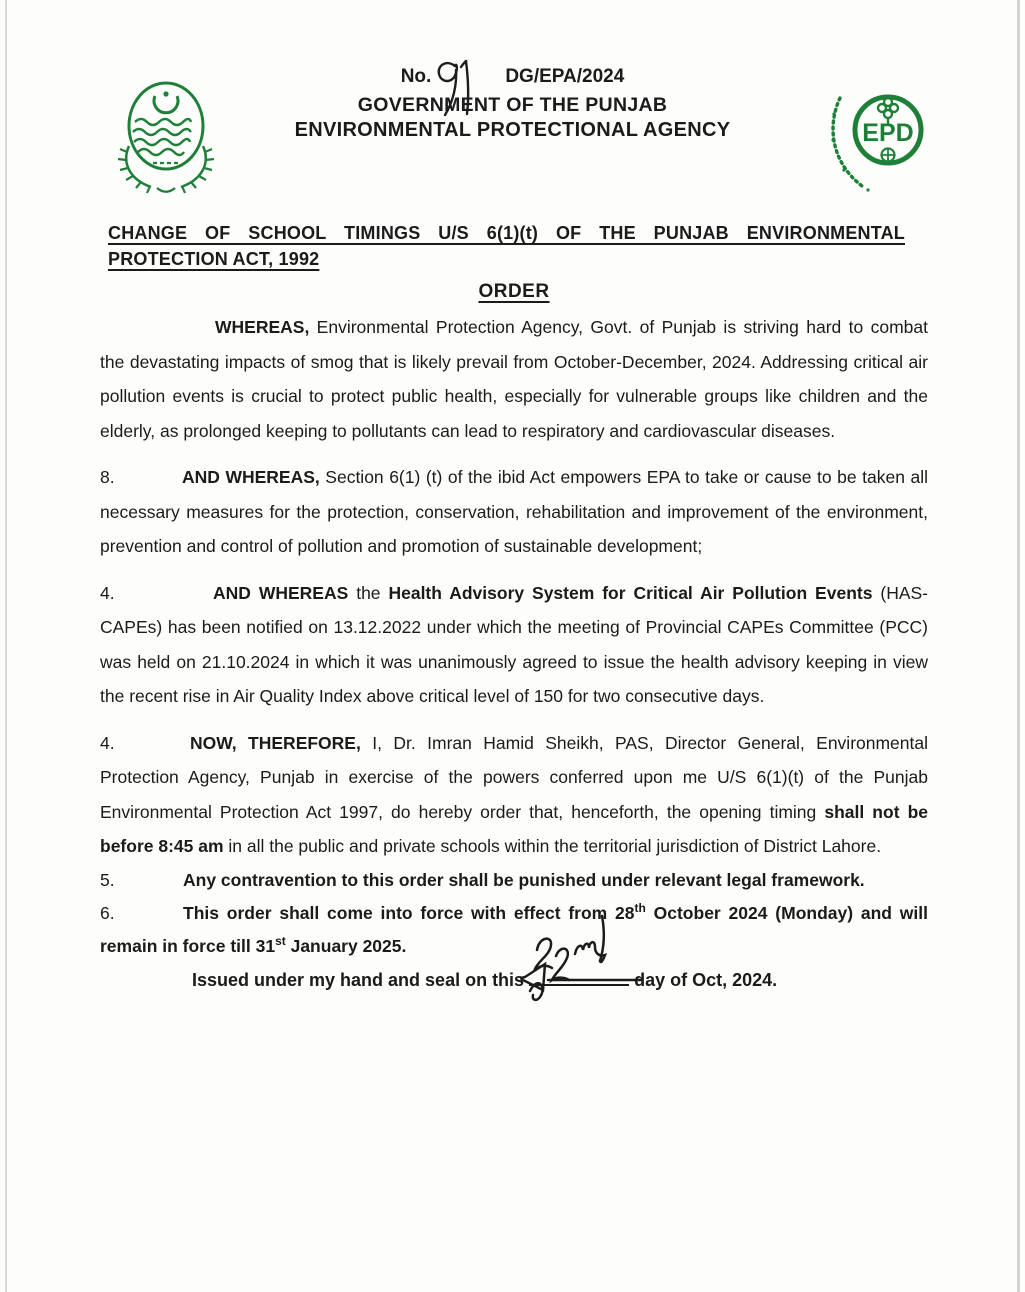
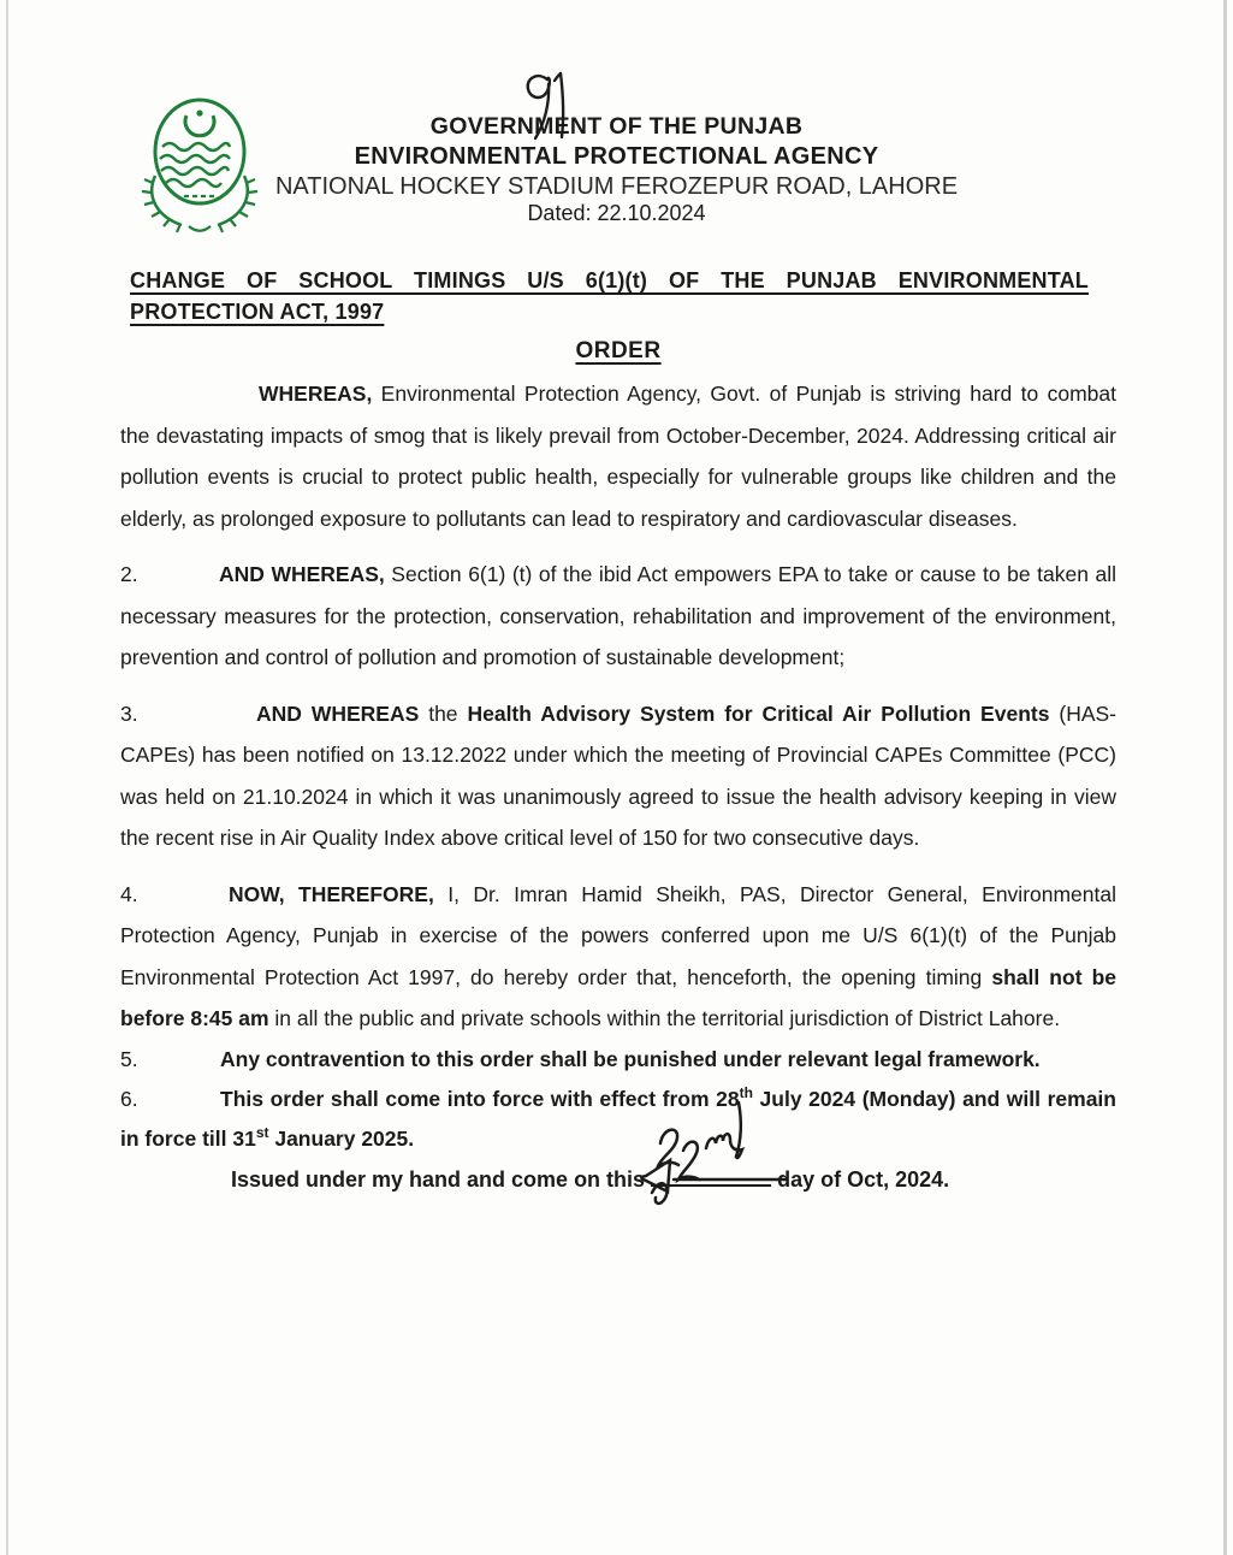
- EPD
- No. DG/EPA/2024
  GOVERNMENT OF THE PUNJAB
  ENVIRONMENTAL PROTECTIONAL AGENCY
+ NATIONAL HOCKEY STADIUM FEROZEPUR ROAD, LAHORE
+ Dated: 22.10.2024
  CHANGE OF SCHOOL TIMINGS U/S 6(1)(t) OF THE PUNJAB ENVIRONMENTAL
- PROTECTION ACT, 1992
+ PROTECTION ACT, 1997
  ORDER
- WHEREAS, Environmental Protection Agency, Govt. of Punjab is striving hard to combat the devastating impacts of smog that is likely prevail from October-December, 2024. Addressing critical air pollution events is crucial to protect public health, especially for vulnerable groups like children and the elderly, as prolonged keeping to pollutants can lead to respiratory and cardiovascular diseases.
+ WHEREAS, Environmental Protection Agency, Govt. of Punjab is striving hard to combat the devastating impacts of smog that is likely prevail from October-December, 2024. Addressing critical air pollution events is crucial to protect public health, especially for vulnerable groups like children and the elderly, as prolonged exposure to pollutants can lead to respiratory and cardiovascular diseases.
- 8. AND WHEREAS, Section 6(1) (t) of the ibid Act empowers EPA to take or cause to be taken all necessary measures for the protection, conservation, rehabilitation and improvement of the environment, prevention and control of pollution and promotion of sustainable development;
+ 2. AND WHEREAS, Section 6(1) (t) of the ibid Act empowers EPA to take or cause to be taken all necessary measures for the protection, conservation, rehabilitation and improvement of the environment, prevention and control of pollution and promotion of sustainable development;
- 4. AND WHEREAS the Health Advisory System for Critical Air Pollution Events (HAS-CAPEs) has been notified on 13.12.2022 under which the meeting of Provincial CAPEs Committee (PCC) was held on 21.10.2024 in which it was unanimously agreed to issue the health advisory keeping in view the recent rise in Air Quality Index above critical level of 150 for two consecutive days.
+ 3. AND WHEREAS the Health Advisory System for Critical Air Pollution Events (HAS-CAPEs) has been notified on 13.12.2022 under which the meeting of Provincial CAPEs Committee (PCC) was held on 21.10.2024 in which it was unanimously agreed to issue the health advisory keeping in view the recent rise in Air Quality Index above critical level of 150 for two consecutive days.
  4. NOW, THEREFORE, I, Dr. Imran Hamid Sheikh, PAS, Director General, Environmental Protection Agency, Punjab in exercise of the powers conferred upon me U/S 6(1)(t) of the Punjab Environmental Protection Act 1997, do hereby order that, henceforth, the opening timing shall not be before 8:45 am in all the public and private schools within the territorial jurisdiction of District Lahore.
  5. Any contravention to this order shall be punished under relevant legal framework.
- 6. This order shall come into force with effect from 28th October 2024 (Monday) and will remain in force till 31st January 2025.
+ 6. This order shall come into force with effect from 28th July 2024 (Monday) and will remain in force till 31st January 2025.
- Issued under my hand and seal on this ay of Oct, 2024.
+ Issued under my hand and come on this ay of Oct, 2024.
